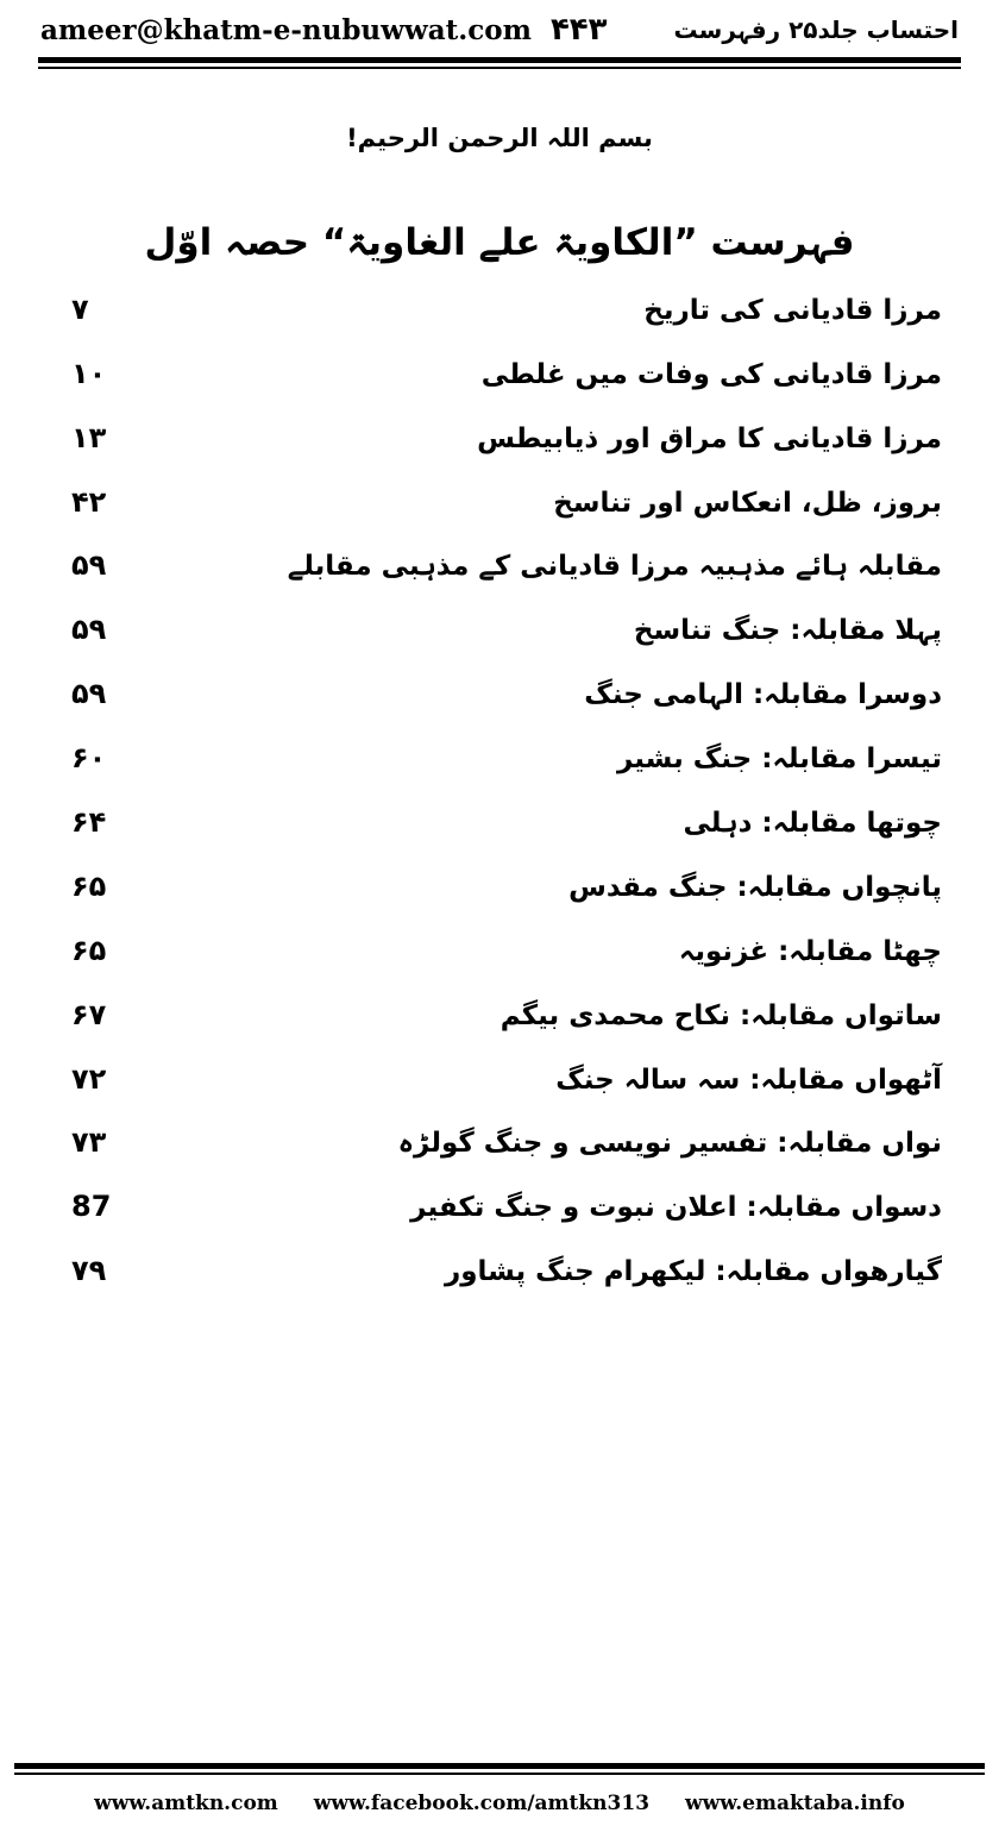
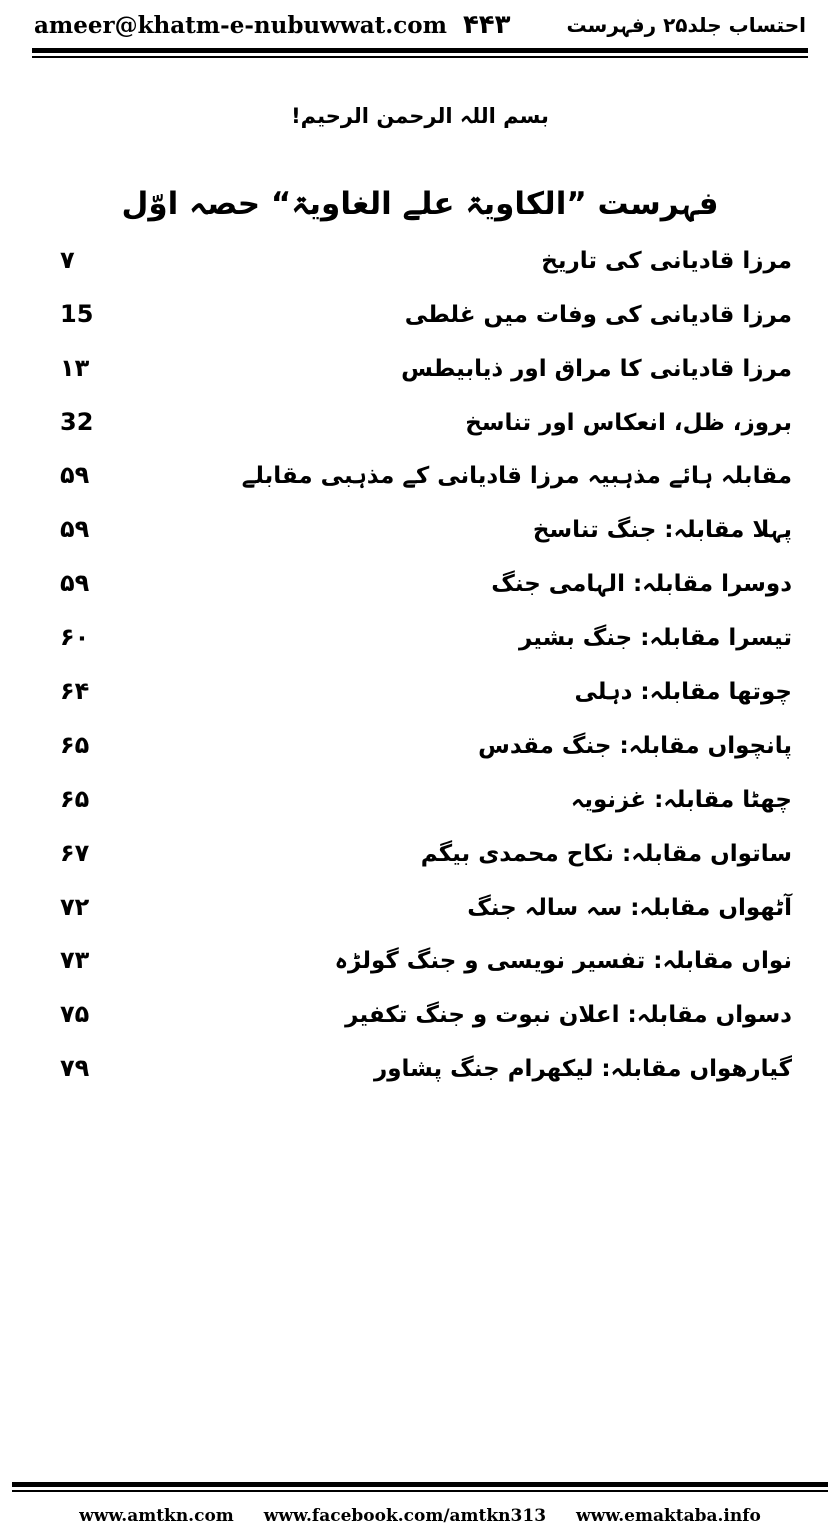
  احتساب جلد۲۵ رفہرست
  ameer@khatm-e-nubuwwat.com
  ۴۴۳
  بسم اللہ الرحمن الرحیم!
  فہرست ”الکاویۃ علے الغاویۃ“ حصہ اوّل
  مرزا قادیانی کی تاریخ
  ۷
  مرزا قادیانی کی وفات میں غلطی
- ۱۰
+ 15
  مرزا قادیانی کا مراق اور ذیابیطس
  ۱۳
  بروز، ظل، انعکاس اور تناسخ
- ۴۲
+ 32
  مقابلہ ہائے مذہبیہ مرزا قادیانی کے مذہبی مقابلے
  ۵۹
  پہلا مقابلہ: جنگ تناسخ
  ۵۹
  دوسرا مقابلہ: الہامی جنگ
  ۵۹
  تیسرا مقابلہ: جنگ بشیر
  ۶۰
  چوتھا مقابلہ: دہلی
  ۶۴
  پانچواں مقابلہ: جنگ مقدس
  ۶۵
  چھٹا مقابلہ: غزنویہ
  ۶۵
  ساتواں مقابلہ: نکاح محمدی بیگم
  ۶۷
  آٹھواں مقابلہ: سہ سالہ جنگ
  ۷۲
  نواں مقابلہ: تفسیر نویسی و جنگ گولڑہ
  ۷۳
  دسواں مقابلہ: اعلان نبوت و جنگ تکفیر
- 87
+ ۷۵
  گیارھواں مقابلہ: لیکھرام جنگ پشاور
  ۷۹
  www.amtkn.com
  www.facebook.com/amtkn313
  www.emaktaba.info
